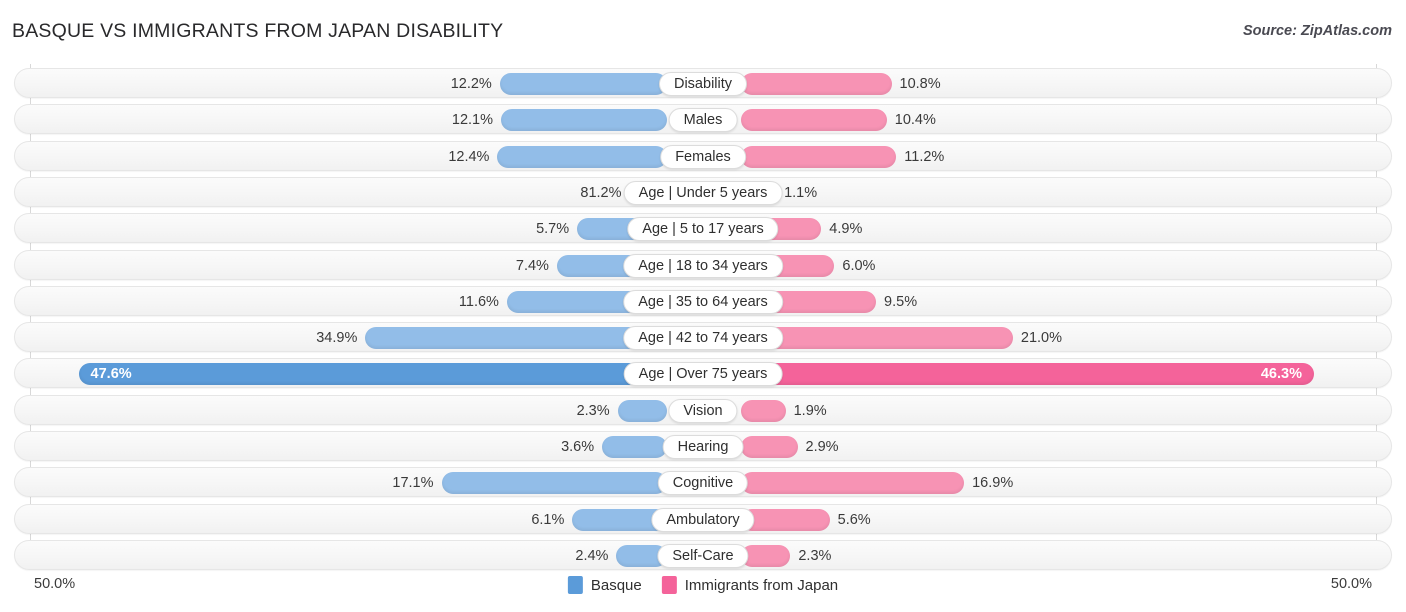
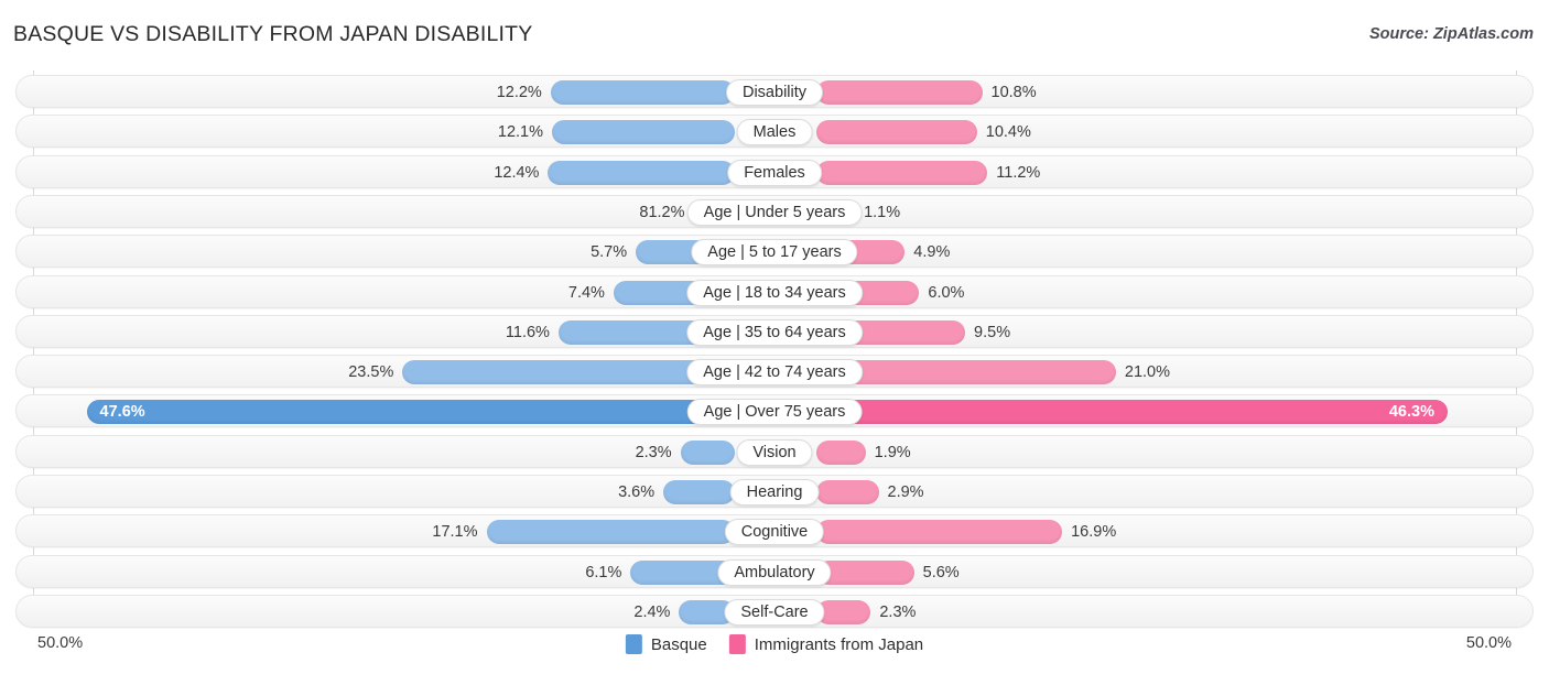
- BASQUE VS IMMIGRANTS FROM JAPAN DISABILITY
+ BASQUE VS DISABILITY FROM JAPAN DISABILITY
  Source: ZipAtlas.com
  12.2%
  10.8%
  Disability
  12.1%
  10.4%
  Males
  12.4%
  11.2%
  Females
  81.2%
  1.1%
  Age | Under 5 years
  5.7%
  4.9%
  Age | 5 to 17 years
  7.4%
  6.0%
  Age | 18 to 34 years
  11.6%
  9.5%
  Age | 35 to 64 years
- 34.9%
+ 23.5%
  21.0%
  Age | 42 to 74 years
  47.6%
  46.3%
  Age | Over 75 years
  2.3%
  1.9%
  Vision
  3.6%
  2.9%
  Hearing
  17.1%
  16.9%
  Cognitive
  6.1%
  5.6%
  Ambulatory
  2.4%
  2.3%
  Self-Care
  50.0%
  50.0%
  Basque
  Immigrants from Japan
